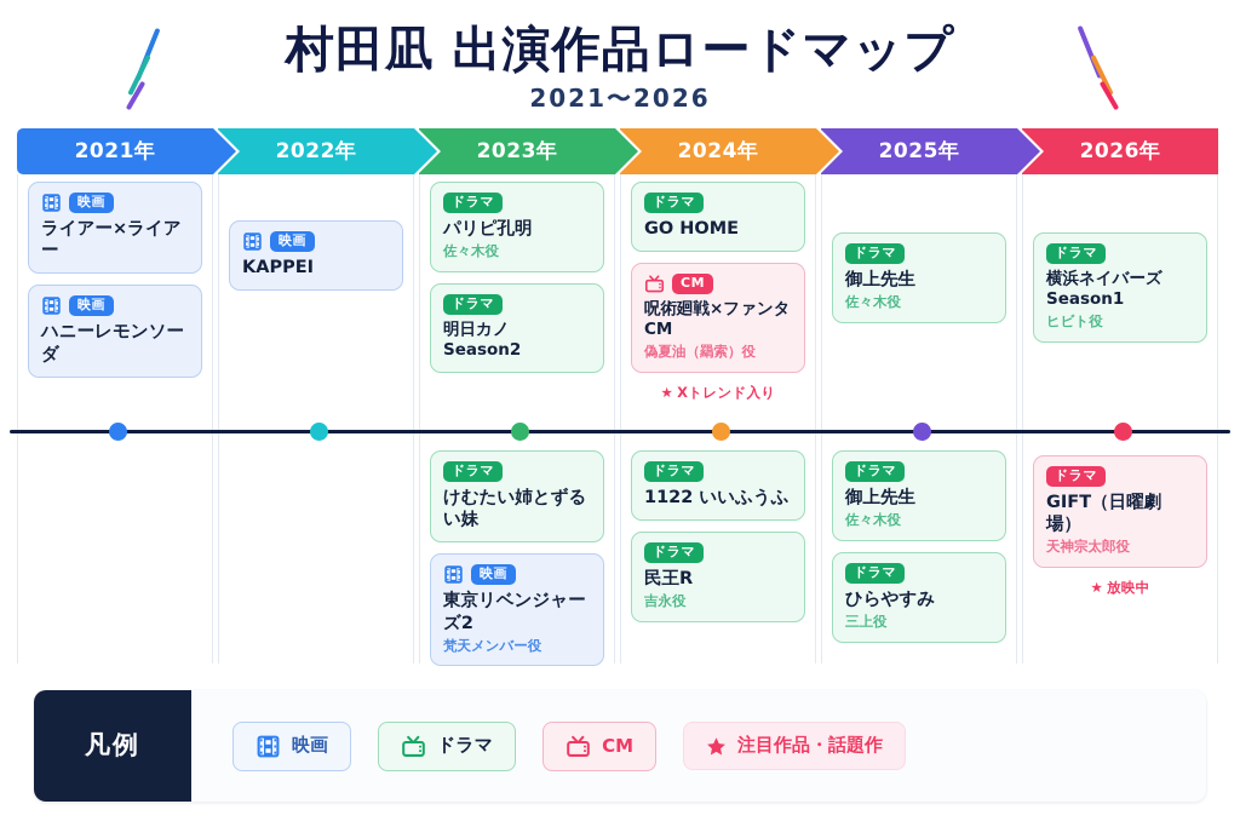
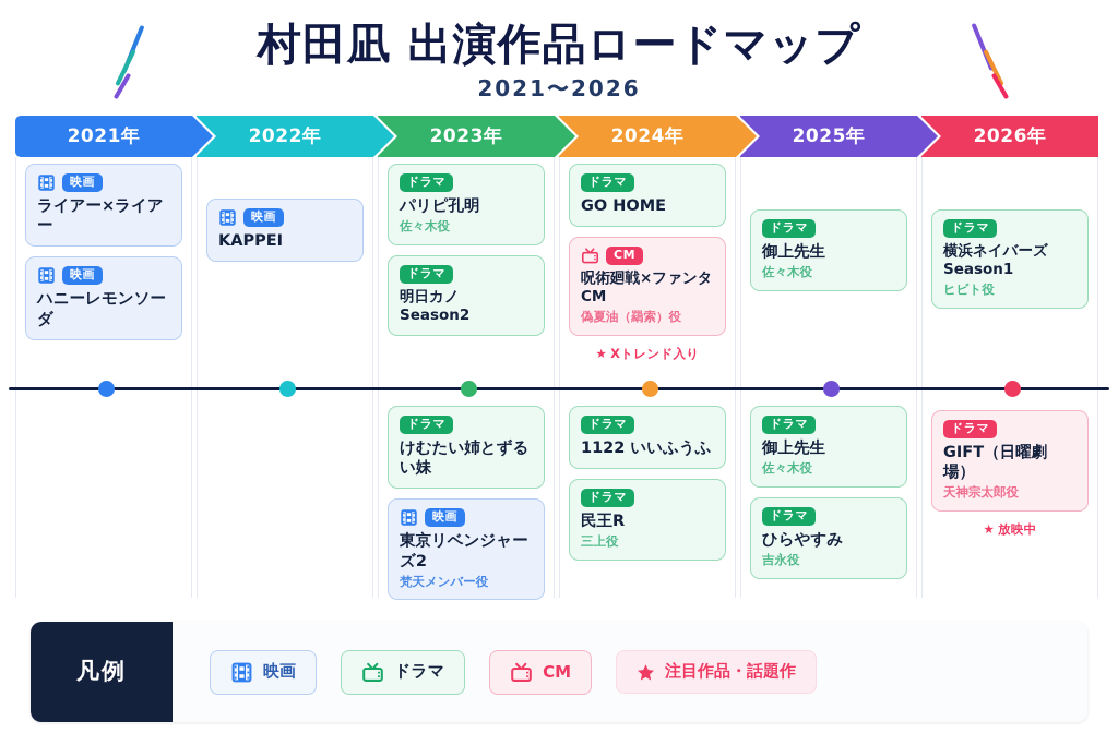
  村田凪 出演作品ロードマップ
  2021〜2026
  2021年
  2022年
  2023年
  2024年
  2025年
  2026年
  映画
  ライアー×ライアー
  映画
  ハニーレモンソーダ
  映画
  KAPPEI
  ドラマ
  パリピ孔明
  佐々木役
  ドラマ
  明日カノ Season2
  ドラマ
  けむたい姉とずるい妹
  映画
  東京リベンジャーズ2
  梵天メンバー役
  ドラマ
  GO HOME
  CM
  呪術廻戦×ファンタCM
  偽夏油（羂索）役
  ★ Xトレンド入り
  ドラマ
  1122 いいふうふ
  ドラマ
  民王R
- 吉永役
+ 三上役
  ドラマ
  御上先生
  佐々木役
  ドラマ
  御上先生
  佐々木役
  ドラマ
  ひらやすみ
- 三上役
+ 吉永役
  ドラマ
  横浜ネイバーズ Season1
  ヒビト役
  ドラマ
  GIFT（日曜劇場）
  天神宗太郎役
  ★ 放映中
  凡例
  映画
  ドラマ
  CM
  注目作品・話題作
